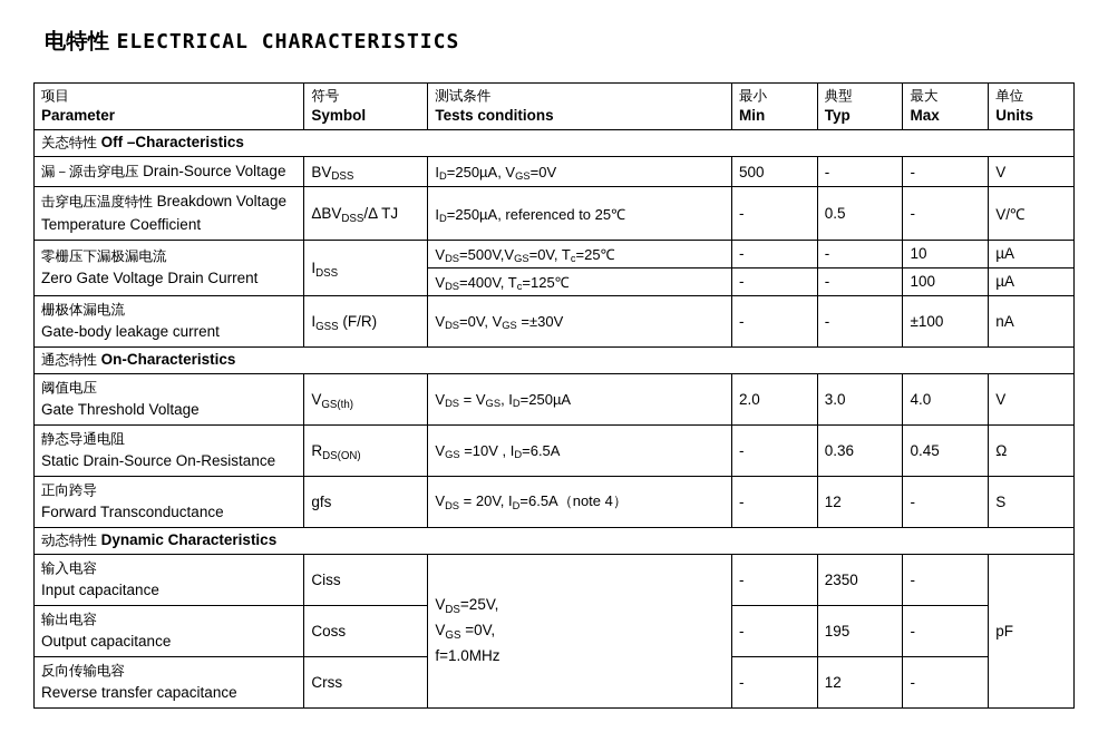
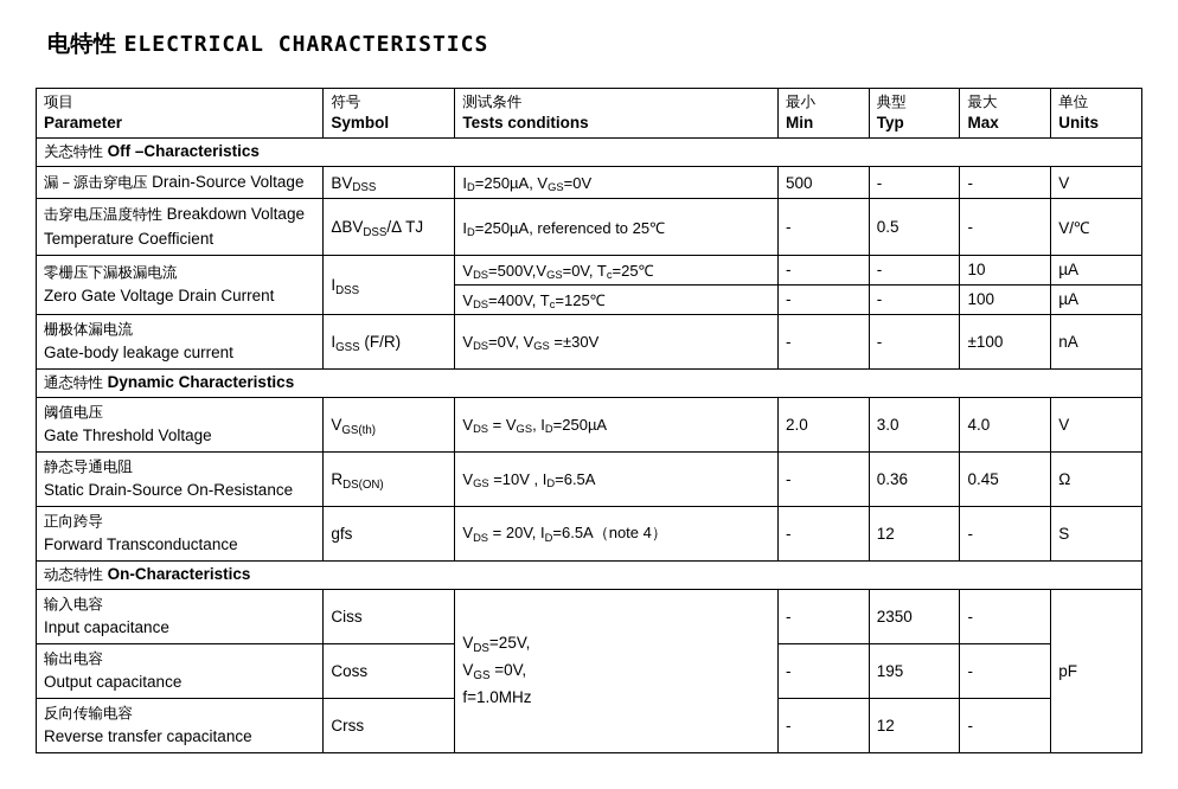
  电特性 ELECTRICAL CHARACTERISTICS
  项目 Parameter	符号 Symbol	测试条件 Tests conditions	最小 Min	典型 Typ	最大 Max	单位 Units
  关态特性 Off –Characteristics
  漏－源击穿电压 Drain-Source Voltage	BVDSS	ID=250µA, VGS=0V	500	-	-	V
  击穿电压温度特性 Breakdown Voltage Temperature Coefficient	ΔBVDSS/Δ TJ	ID=250µA, referenced to 25℃	-	0.5	-	V/℃
  零栅压下漏极漏电流 Zero Gate Voltage Drain Current	IDSS	VDS=500V,VGS=0V, Tc=25℃	-	-	10	µA
  VDS=400V, Tc=125℃	-	-	100	µA
  栅极体漏电流 Gate-body leakage current	IGSS (F/R)	VDS=0V, VGS =±30V	-	-	±100	nA
- 通态特性 On-Characteristics
+ 通态特性 Dynamic Characteristics
  阈值电压 Gate Threshold Voltage	VGS(th)	VDS = VGS, ID=250µA	2.0	3.0	4.0	V
  静态导通电阻 Static Drain-Source On-Resistance	RDS(ON)	VGS =10V , ID=6.5A	-	0.36	0.45	Ω
  正向跨导 Forward Transconductance	gfs	VDS = 20V, ID=6.5A（note 4）	-	12	-	S
- 动态特性 Dynamic Characteristics
+ 动态特性 On-Characteristics
  输入电容 Input capacitance	Ciss	VDS=25V, VGS =0V, f=1.0MHz	-	2350	-	pF
  输出电容 Output capacitance	Coss	-	195	-
  反向传输电容 Reverse transfer capacitance	Crss	-	12	-
